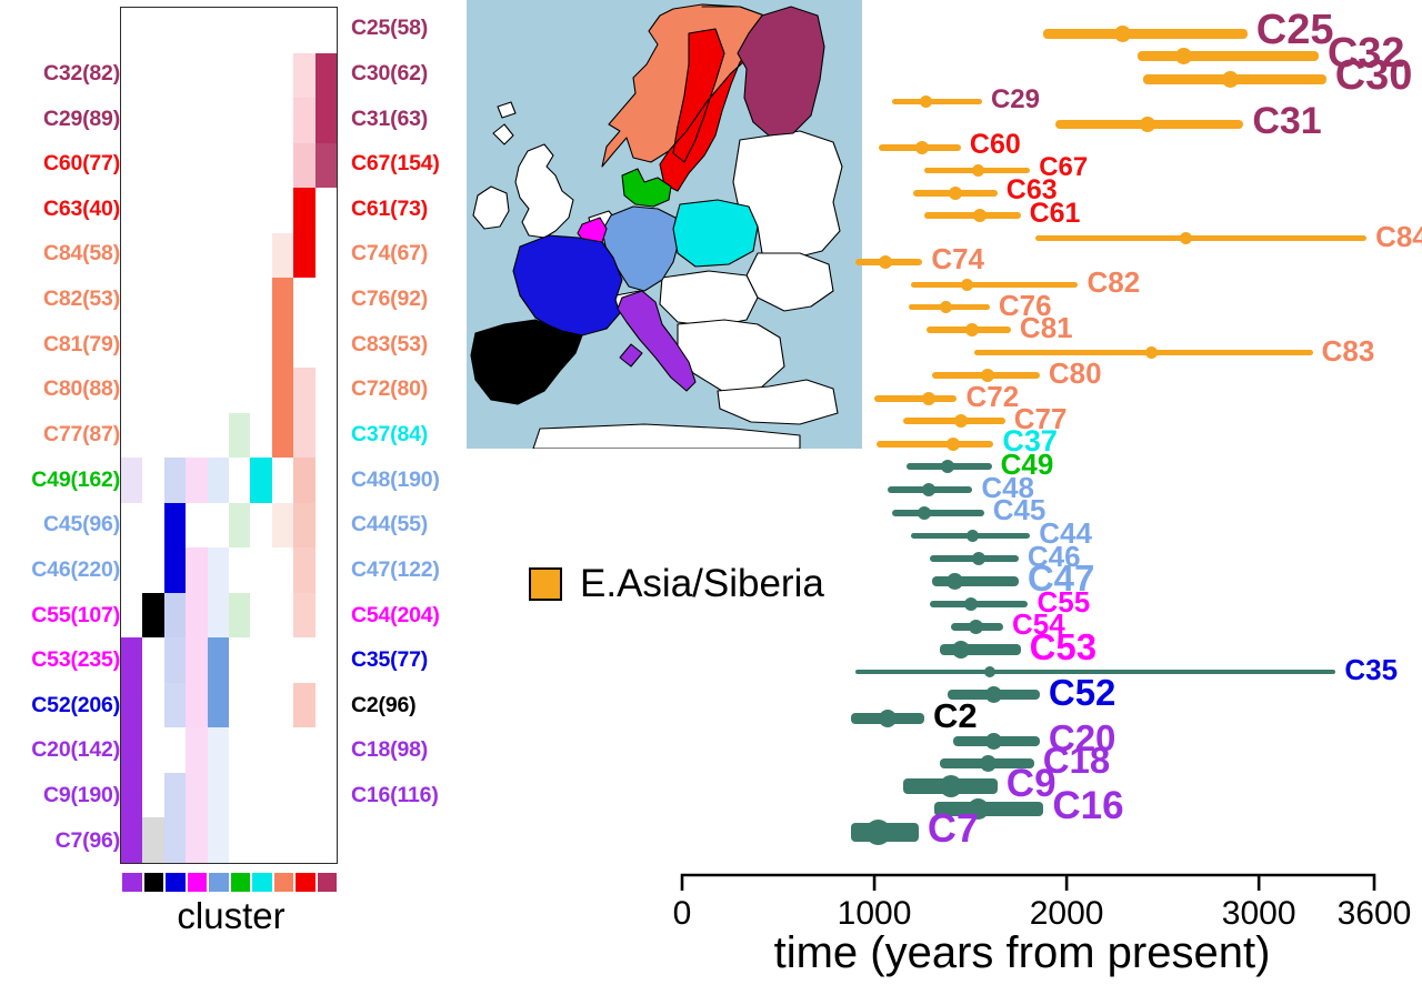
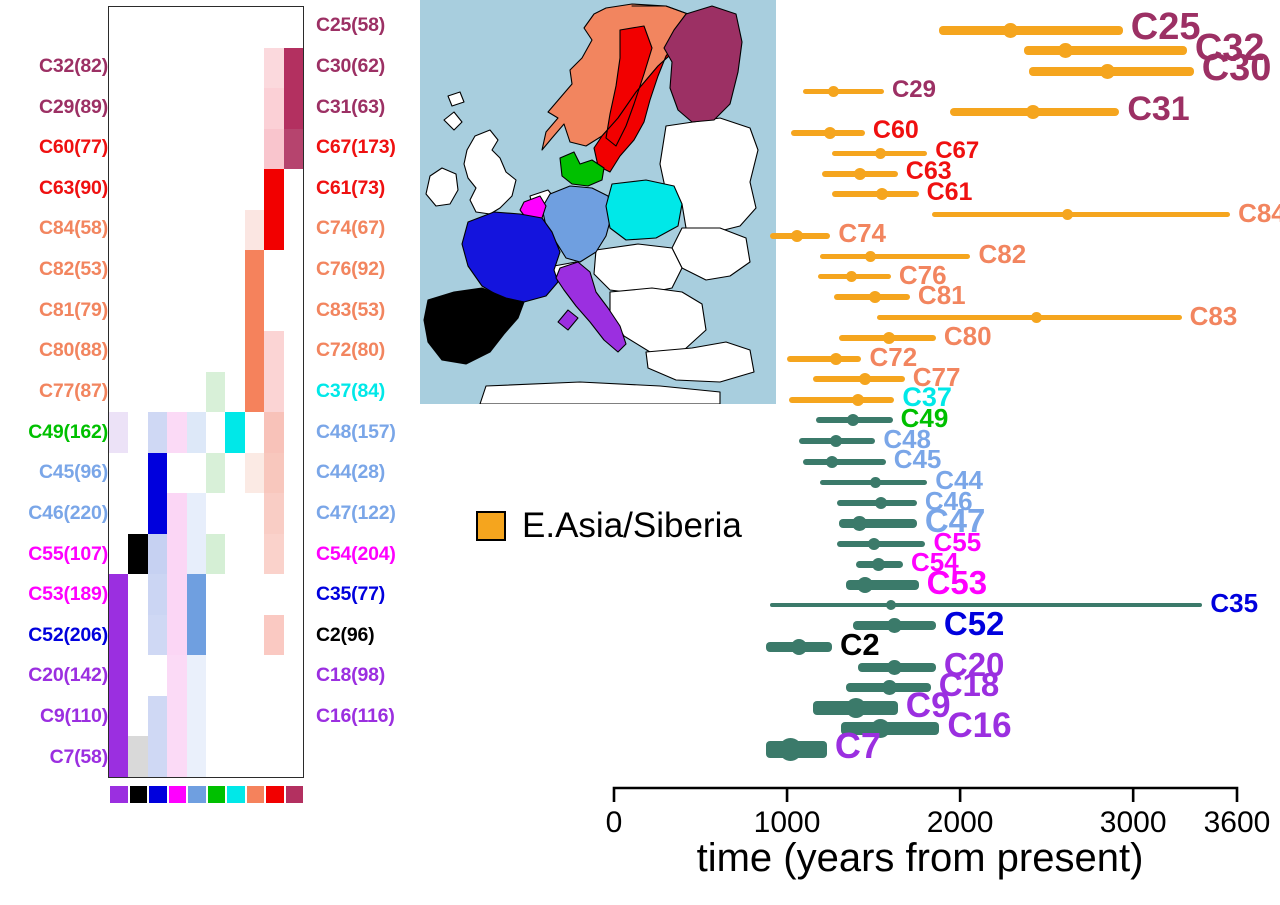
  C32(82)
  C29(89)
  C60(77)
- C63(40)
+ C63(90)
  C84(58)
  C82(53)
  C81(79)
  C80(88)
  C77(87)
  C49(162)
  C45(96)
  C46(220)
  C55(107)
- C53(235)
+ C53(189)
  C52(206)
  C20(142)
- C9(190)
+ C9(110)
- C7(96)
+ C7(58)
  C25(58)
  C30(62)
  C31(63)
- C67(154)
+ C67(173)
  C61(73)
  C74(67)
  C76(92)
  C83(53)
  C72(80)
  C37(84)
- C48(190)
+ C48(157)
- C44(55)
+ C44(28)
  C47(122)
  C54(204)
  C35(77)
  C2(96)
  C18(98)
  C16(116)
- cluster
  E.Asia/Siberia
  C25
  C32
  C30
  C29
  C31
  C60
  C67
  C63
  C61
  C84
  C74
  C82
  C76
  C81
  C83
  C80
  C72
  C77
  C37
  C49
  C48
  C45
  C44
  C46
  C47
  C55
  C54
  C53
  C35
  C52
  C2
  C20
  C18
  C9
  C16
  C7
  0
  1000
  2000
  3000
  3600
  time (years from present)
